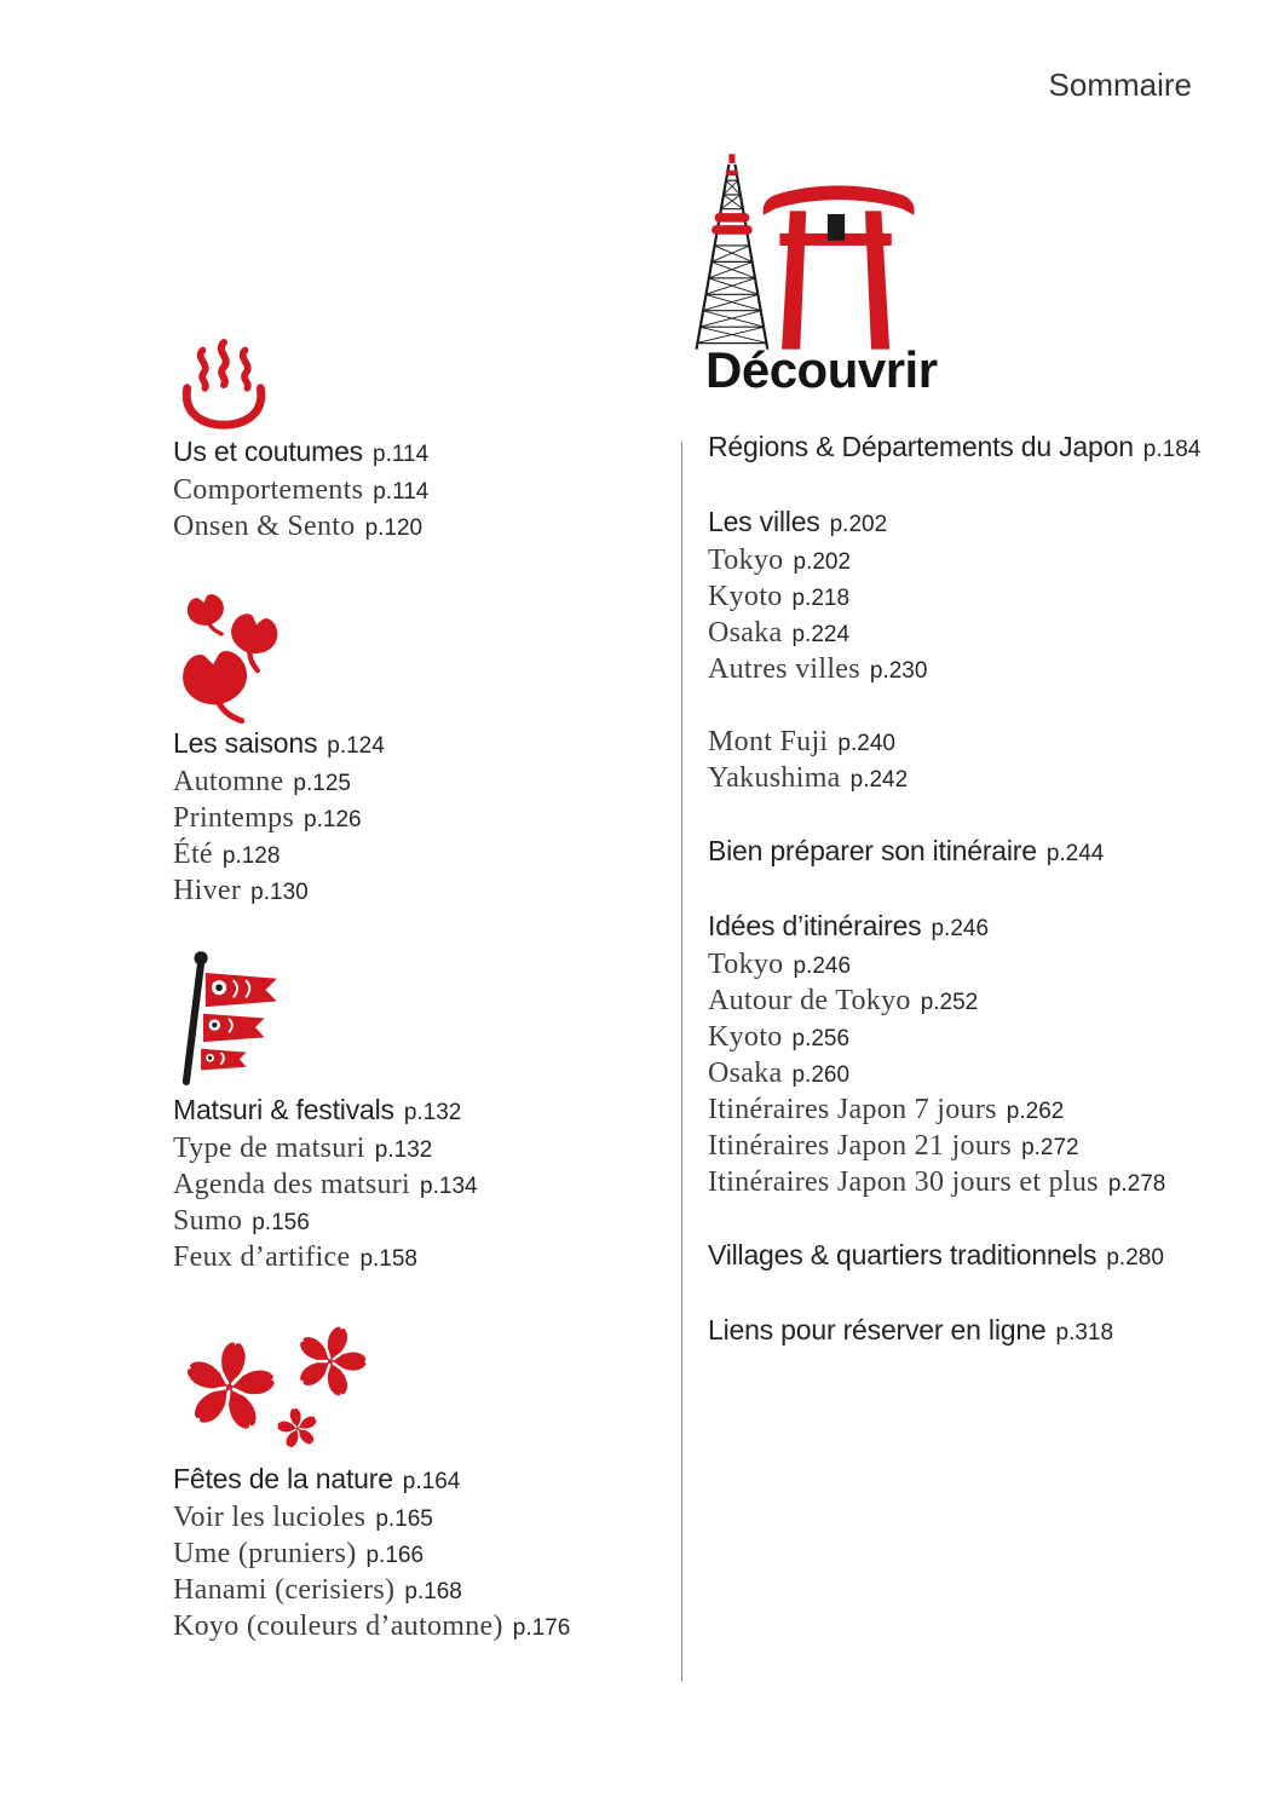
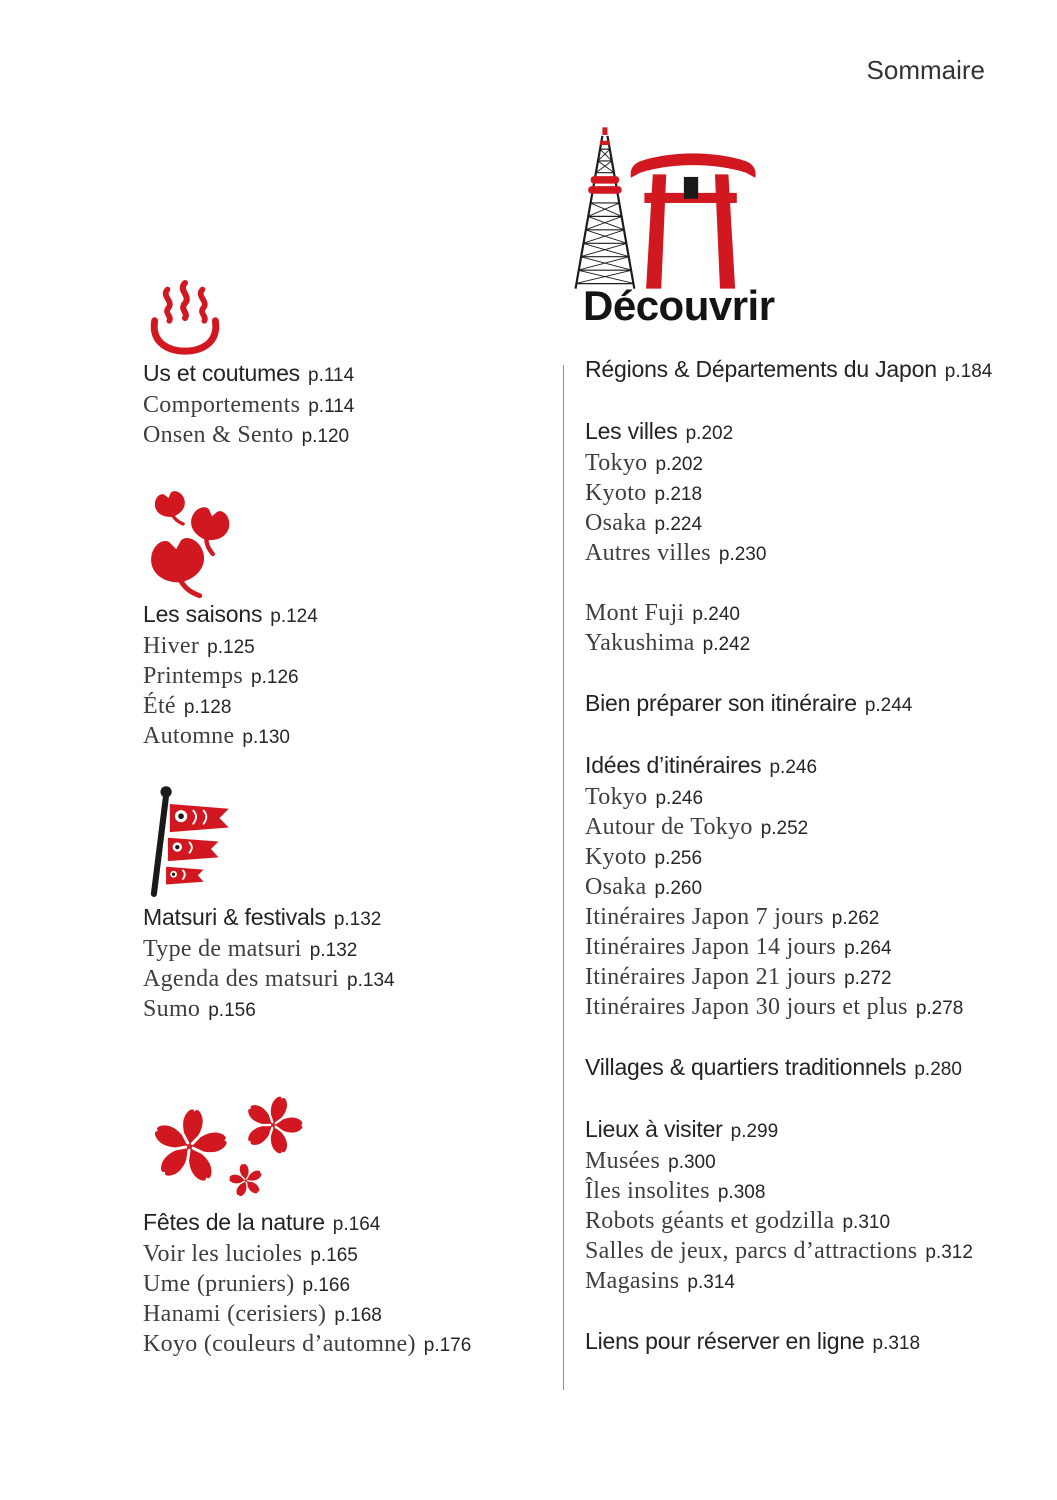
  Sommaire
  Us et coutumes
  p.114
  Comportements
  p.114
  Onsen & Sento
  p.120
  Les saisons
  p.124
- Automne
+ Hiver
  p.125
  Printemps
  p.126
  Été
  p.128
- Hiver
+ Automne
  p.130
  Matsuri & festivals
  p.132
  Type de matsuri
  p.132
  Agenda des matsuri
  p.134
  Sumo
  p.156
- Feux d’artifice
- p.158
  Fêtes de la nature
  p.164
  Voir les lucioles
  p.165
  Ume (pruniers)
  p.166
  Hanami (cerisiers)
  p.168
  Koyo (couleurs d’automne)
  p.176
  Découvrir
  Régions & Départements du Japon
  p.184
  Les villes
  p.202
  Tokyo
  p.202
  Kyoto
  p.218
  Osaka
  p.224
  Autres villes
  p.230
  Mont Fuji
  p.240
  Yakushima
  p.242
  Bien préparer son itinéraire
  p.244
  Idées d’itinéraires
  p.246
  Tokyo
  p.246
  Autour de Tokyo
  p.252
  Kyoto
  p.256
  Osaka
  p.260
  Itinéraires Japon 7 jours
  p.262
+ Itinéraires Japon 14 jours
+ p.264
  Itinéraires Japon 21 jours
  p.272
  Itinéraires Japon 30 jours et plus
  p.278
  Villages & quartiers traditionnels
  p.280
+ Lieux à visiter
+ p.299
+ Musées
+ p.300
+ Îles insolites
+ p.308
+ Robots géants et godzilla
+ p.310
+ Salles de jeux, parcs d’attractions
+ p.312
+ Magasins
+ p.314
  Liens pour réserver en ligne
  p.318
